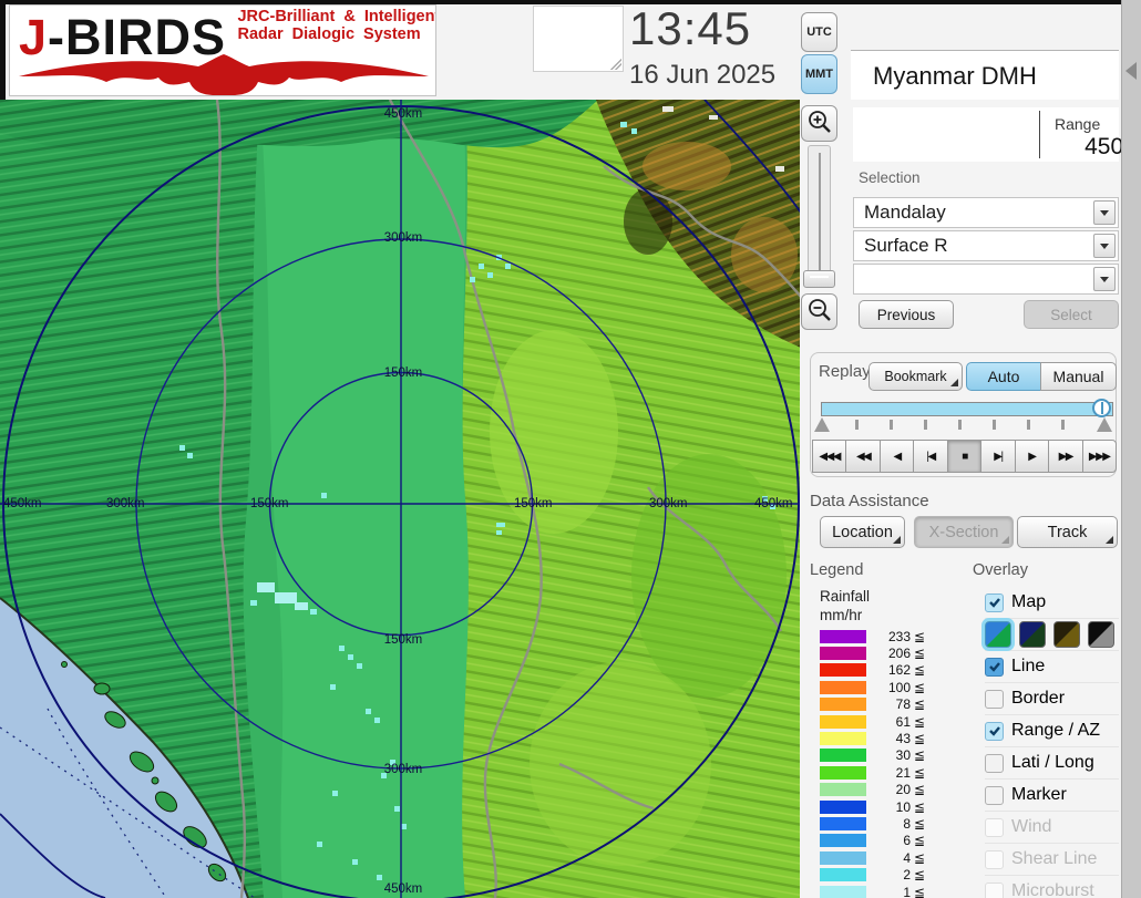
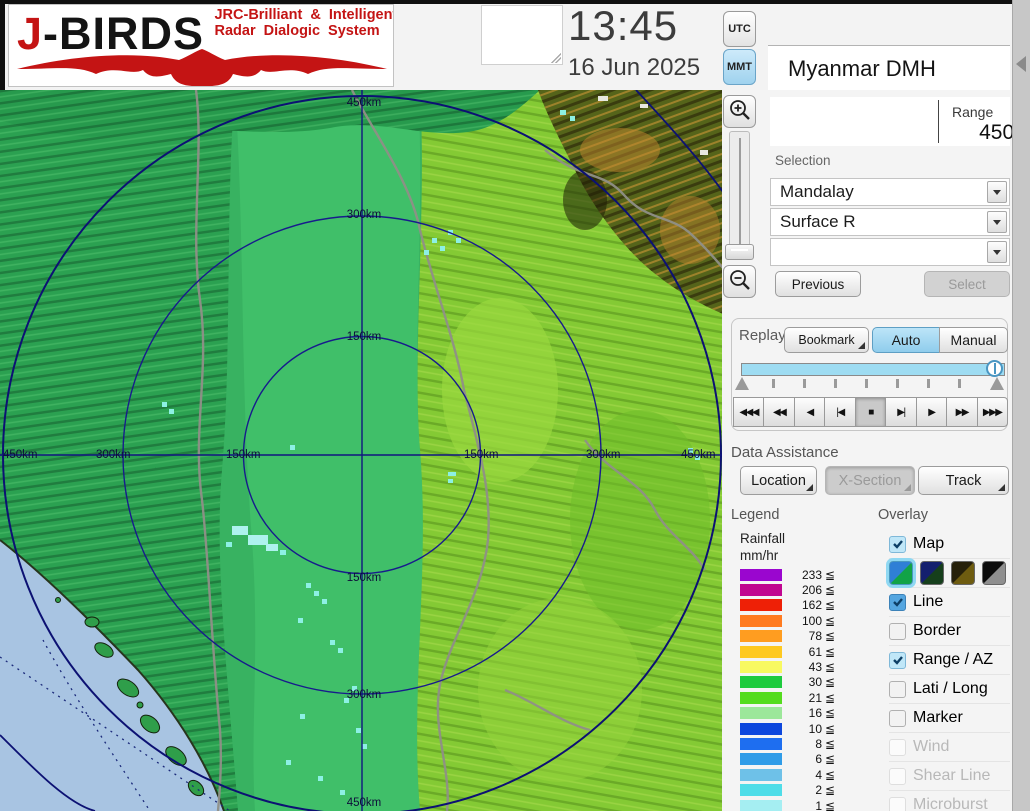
  J-BIRDS
  JRC-Brilliant & Intelligen
  Radar Dialogic System
  13:45
  16 Jun 2025
  UTC
  MMT
  Myanmar DMH
  450km
  300km
  150km
  150km
  300km
  450km
  450km
  300km
  150km
  150km
  300km
  450km
  Range
  Selection
  Mandalay
  Surface R
  Previous
  Select
  Replay
  Bookmark
  Auto
  Manual
  ◀◀◀
  ◀◀
  ◀
  |◀
  ■
  ▶|
  ▶
  ▶▶
  ▶▶▶
  Data Assistance
  Location
  X-Section
  Track
  Legend
  Overlay
  Rainfall
  mm/hr
  233
  ≦
  206
  ≦
  162
  ≦
  100
  ≦
  78
  ≦
  61
  ≦
  43
  ≦
  30
  ≦
  21
  ≦
- 20
+ 16
  ≦
  10
  ≦
  8
  ≦
  6
  ≦
  4
  ≦
  2
  ≦
  1
  ≦
  Map
  Line
  Border
  Range / AZ
  Lati / Long
  Marker
  Wind
  Shear Line
  Microburst
